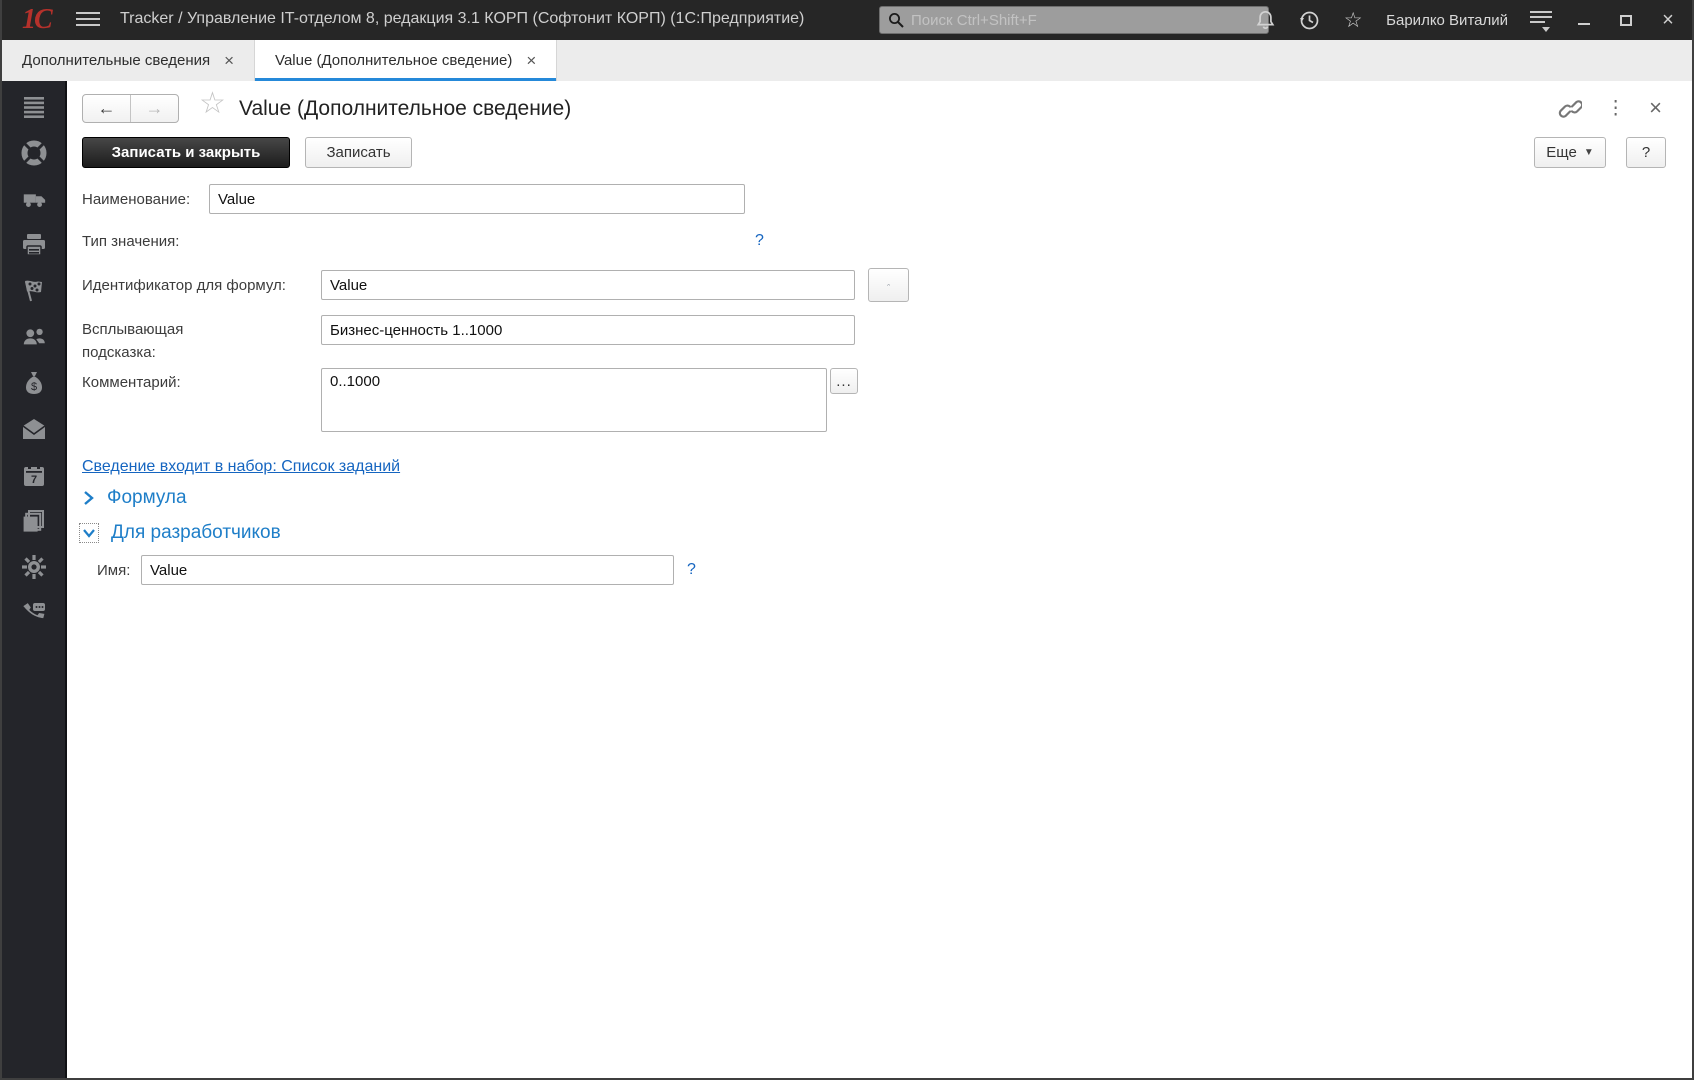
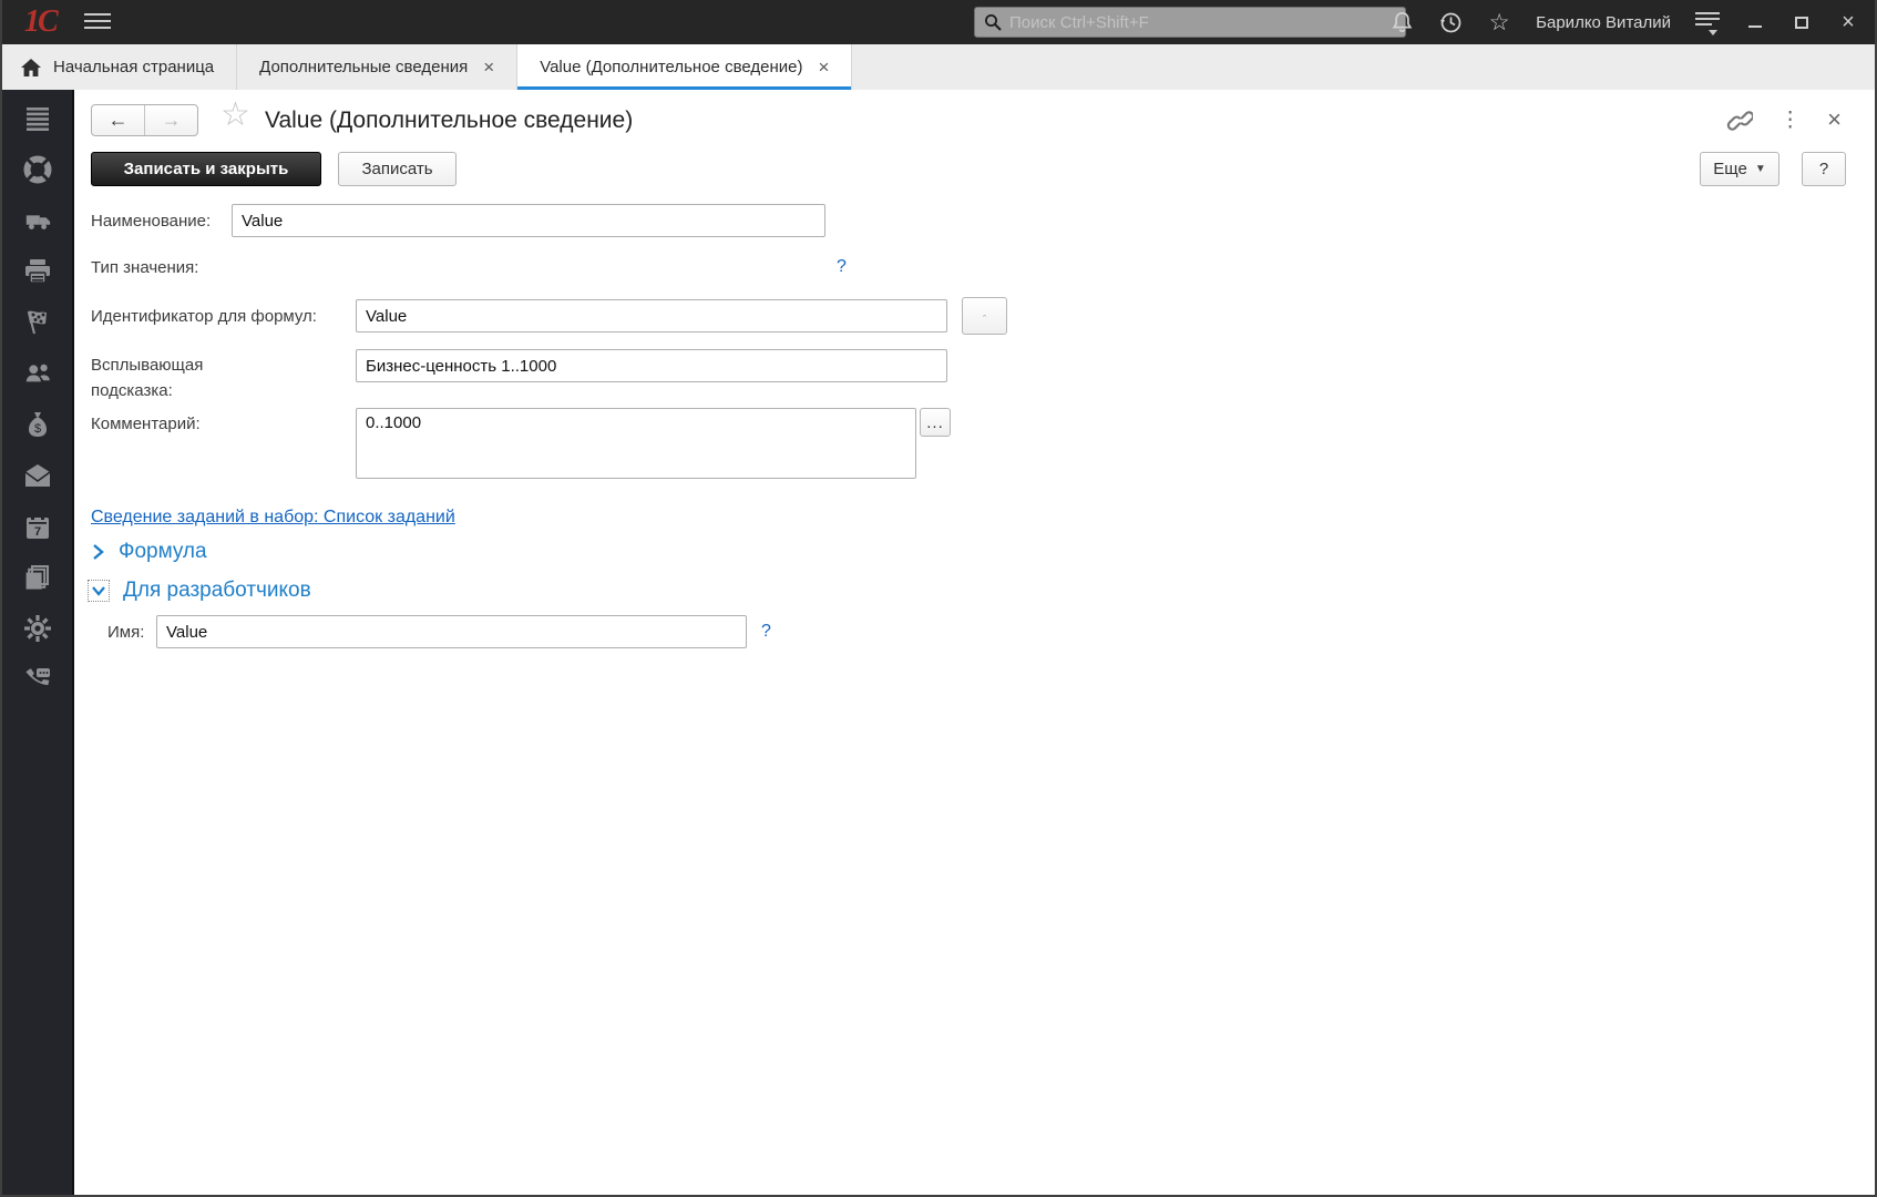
  1С
- Tracker / Управление IT-отделом 8, редакция 3.1 КОРП (Софтонит КОРП) (1С:Предприятие)
  Поиск Ctrl+Shift+F
  ☆
  Барилко Виталий
  ×
+ Начальная страница
  Дополнительные сведения
  ×
  Value (Дополнительное сведение)
  ×
  $
  7
  ←
  →
  ☆
  Value (Дополнительное сведение)
  ⋮
  ×
  Записать и закрыть
  Записать
  Еще
  ▼
  ?
  Наименование:
  Value
  Тип значения:
  ?
  Идентификатор для формул:
  Value
  Всплывающая подсказка:
  Бизнес-ценность 1..1000
  Комментарий:
  0..1000
  ...
- Сведение входит в набор: Список заданий
+ Сведение заданий в набор: Список заданий
  Формула
  Для разработчиков
  Имя:
  Value
  ?
